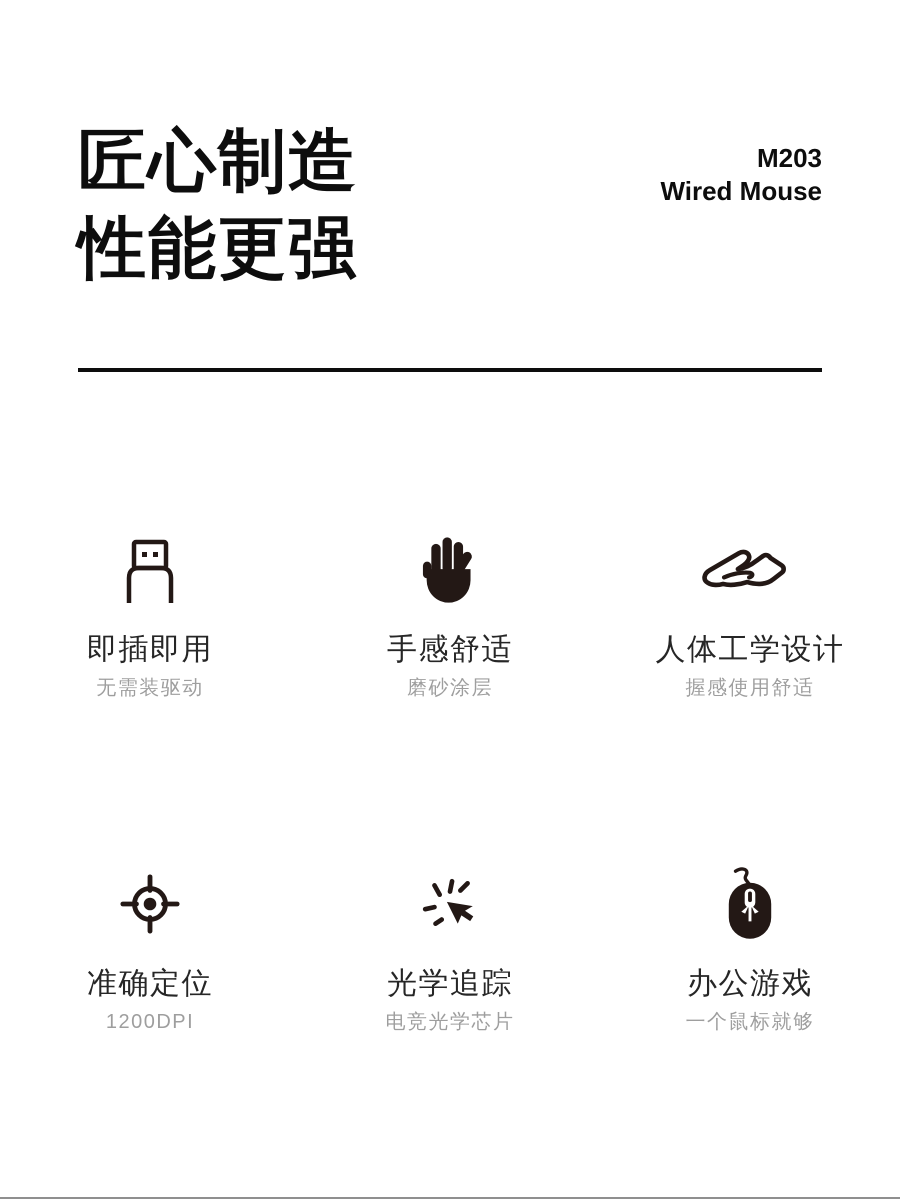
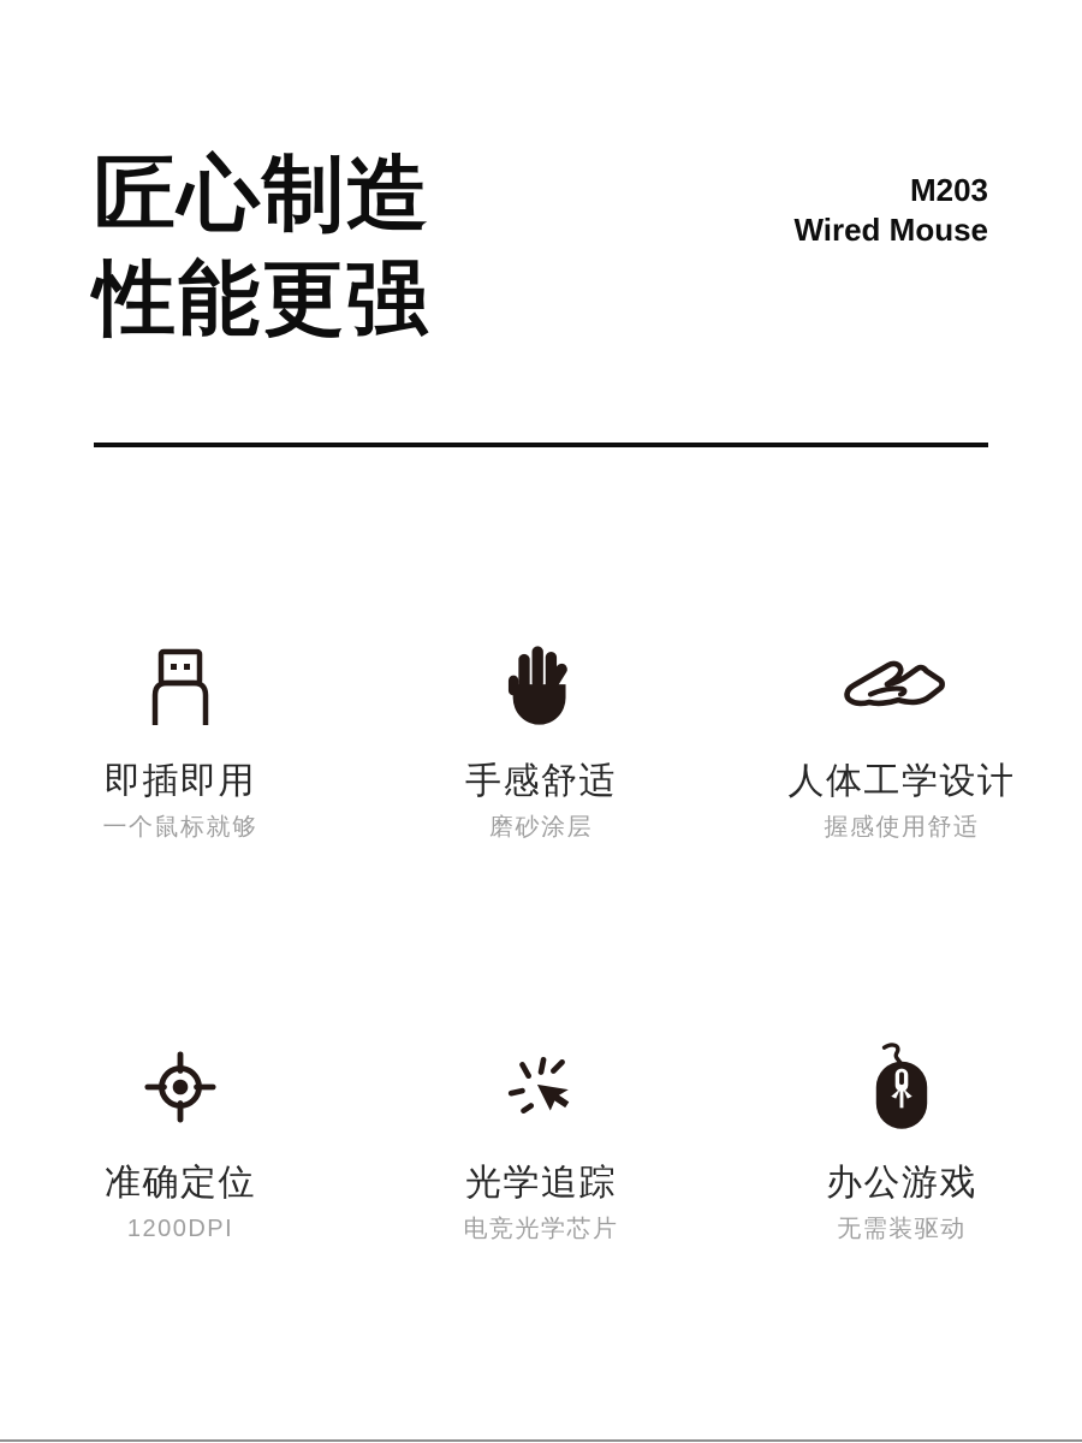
  匠心制造
  性能更强
  M203
  Wired Mouse
  即插即用
- 无需装驱动
+ 一个鼠标就够
  手感舒适
  磨砂涂层
  人体工学设计
  握感使用舒适
  准确定位
  1200DPI
  光学追踪
  电竞光学芯片
  办公游戏
- 一个鼠标就够
+ 无需装驱动
